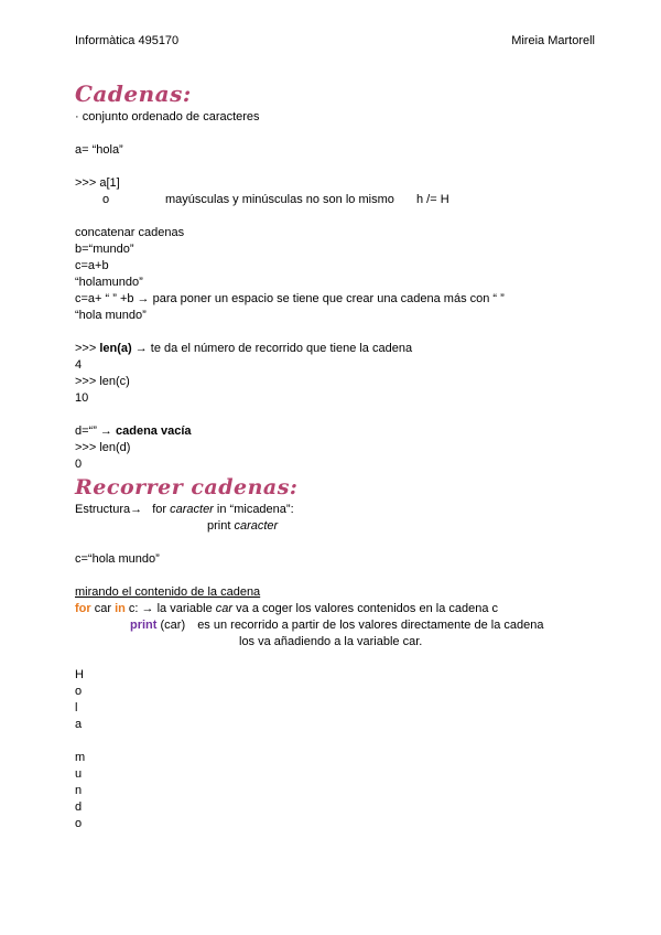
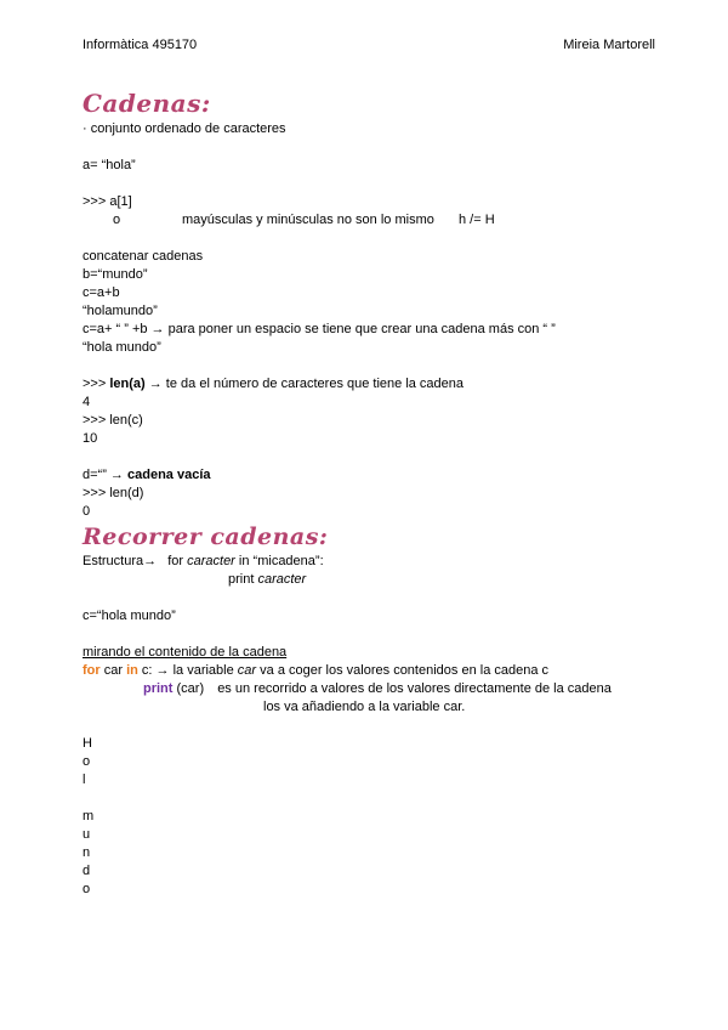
  Informàtica 495170
  Mireia Martorell
  Cadenas:
  · conjunto ordenado de caracteres
  a= “hola”
  >>> a[1]
  o
  mayúsculas y minúsculas no son lo mismo
  h /= H
  concatenar cadenas
  b=“mundo”
  c=a+b
  “holamundo”
  c=a+ “ ” +b → para poner un espacio se tiene que crear una cadena más con “ ”
  “hola mundo”
- >>> len(a) → te da el número de recorrido que tiene la cadena
+ >>> len(a) → te da el número de caracteres que tiene la cadena
  4
  >>> len(c)
  10
  d=“” → cadena vacía
  >>> len(d)
  0
  Recorrer cadenas:
  Estructura→ for caracter in “micadena”:
  print caracter
  c=“hola mundo”
  mirando el contenido de la cadena
  for car in c: → la variable car va a coger los valores contenidos en la cadena c
- print (car) es un recorrido a partir de los valores directamente de la cadena
+ print (car) es un recorrido a valores de los valores directamente de la cadena
  los va añadiendo a la variable car.
  H
  o
  l
- a
  m
  u
  n
  d
  o
